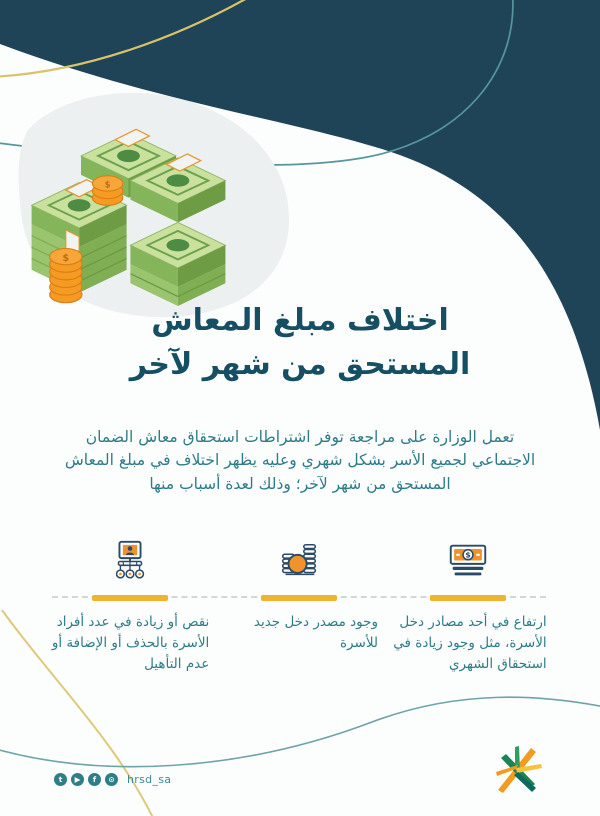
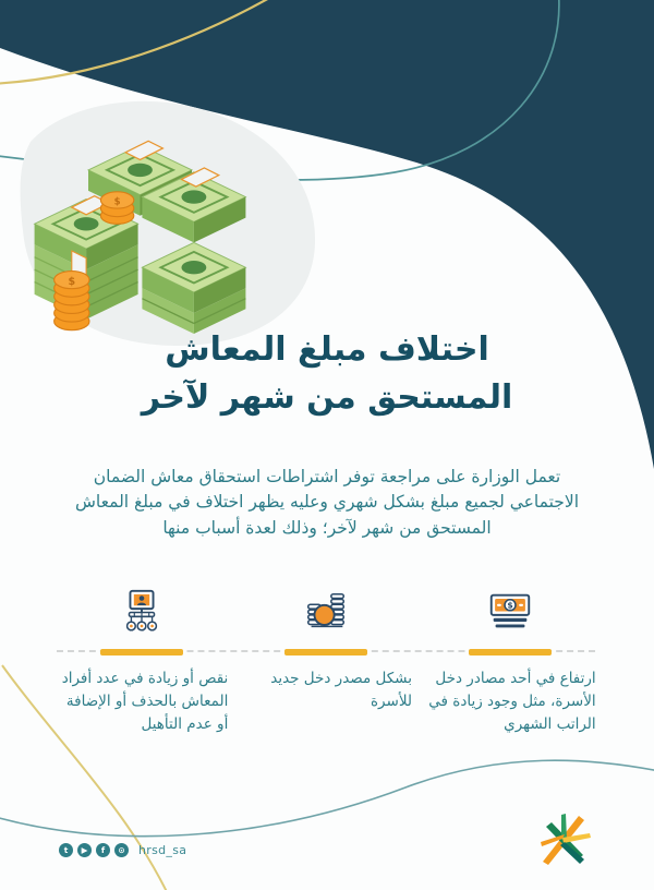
  $
  $
  اختلاف مبلغ المعاش
  المستحق من شهر لآخر
- تعمل الوزارة على مراجعة توفر اشتراطات استحقاق معاش الضمان الاجتماعي لجميع الأسر بشكل شهري وعليه يظهر اختلاف في مبلغ المعاش المستحق من شهر لآخر؛ وذلك لعدة أسباب منها
+ تعمل الوزارة على مراجعة توفر اشتراطات استحقاق معاش الضمان الاجتماعي لجميع مبلغ بشكل شهري وعليه يظهر اختلاف في مبلغ المعاش المستحق من شهر لآخر؛ وذلك لعدة أسباب منها
  $
- ارتفاع في أحد مصادر دخل الأسرة، مثل وجود زيادة في استحقاق الشهري
+ ارتفاع في أحد مصادر دخل الأسرة، مثل وجود زيادة في الراتب الشهري
- وجود مصدر دخل جديد للأسرة
+ بشكل مصدر دخل جديد للأسرة
- نقص أو زيادة في عدد أفراد الأسرة بالحذف أو الإضافة أو عدم التأهيل
+ نقص أو زيادة في عدد أفراد المعاش بالحذف أو الإضافة أو عدم التأهيل
  t
  ▶
  f
  ⊙
  hrsd_sa
